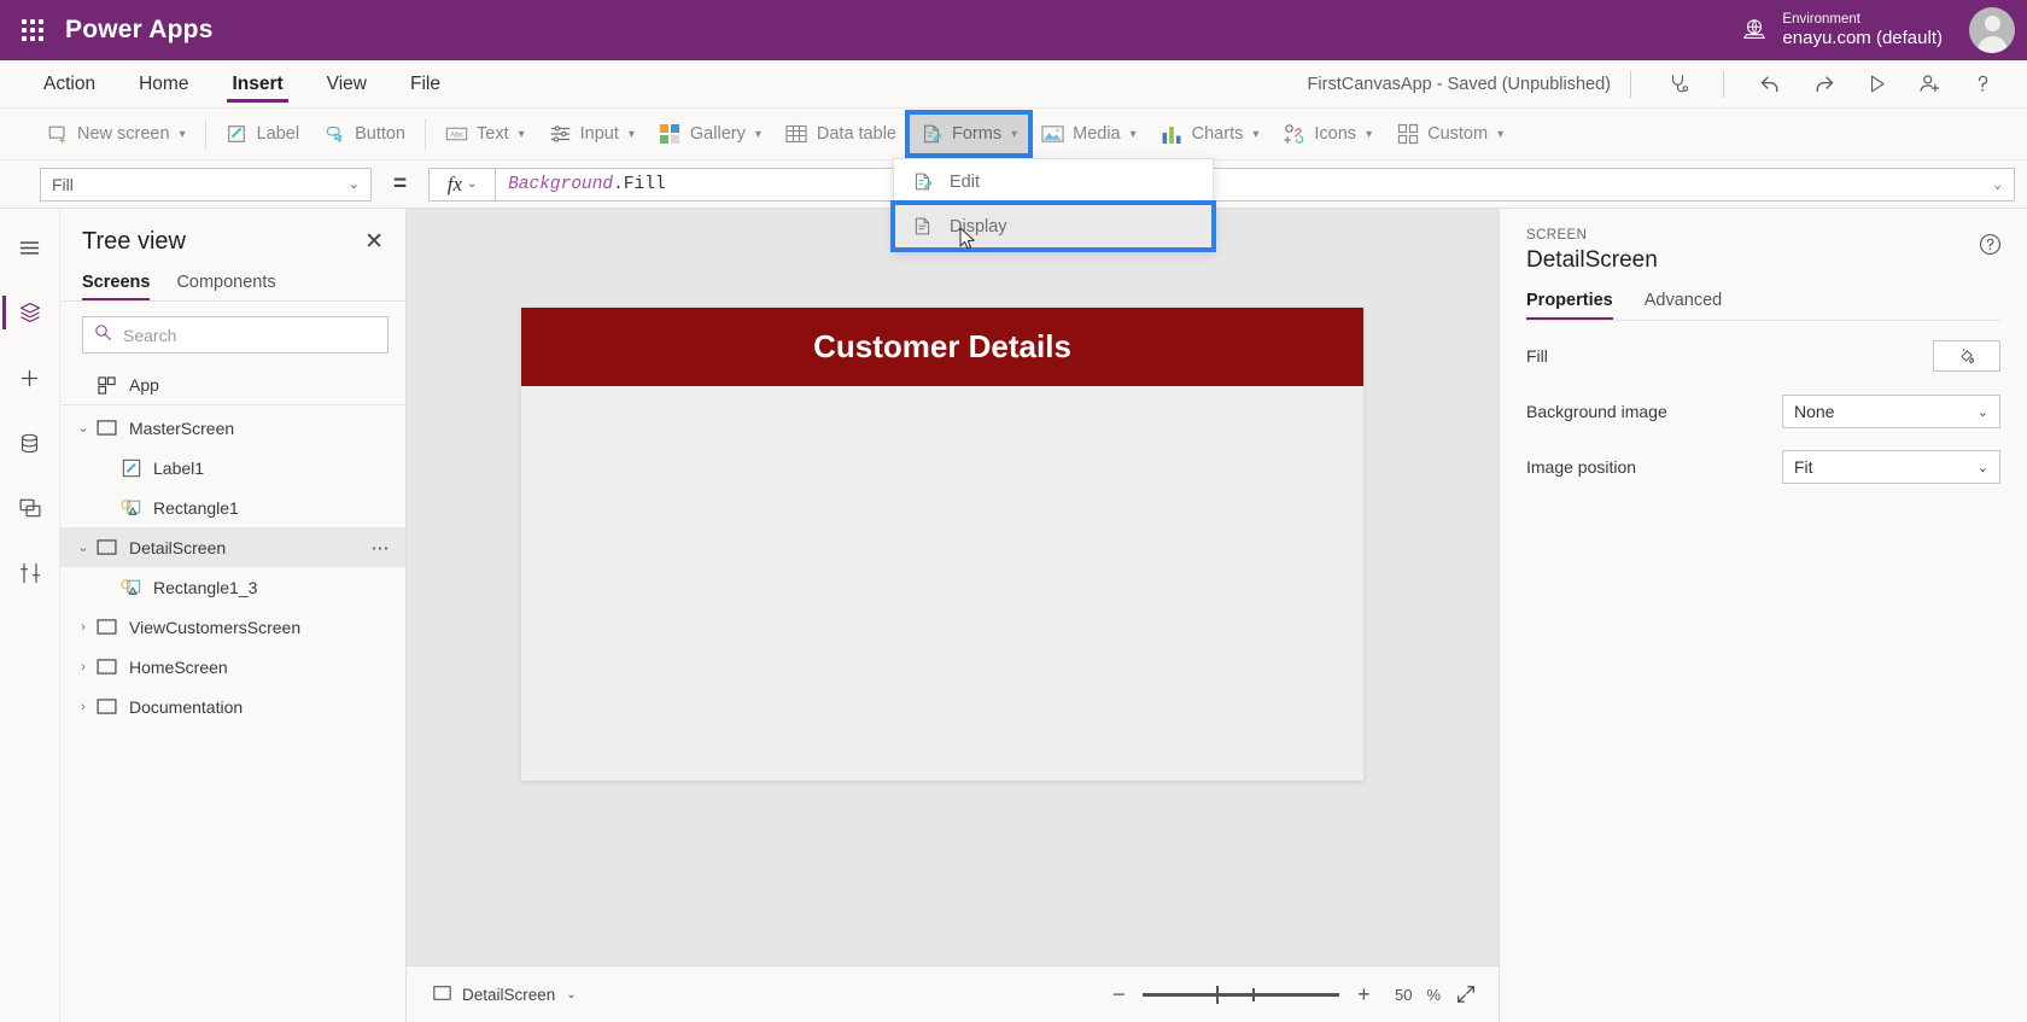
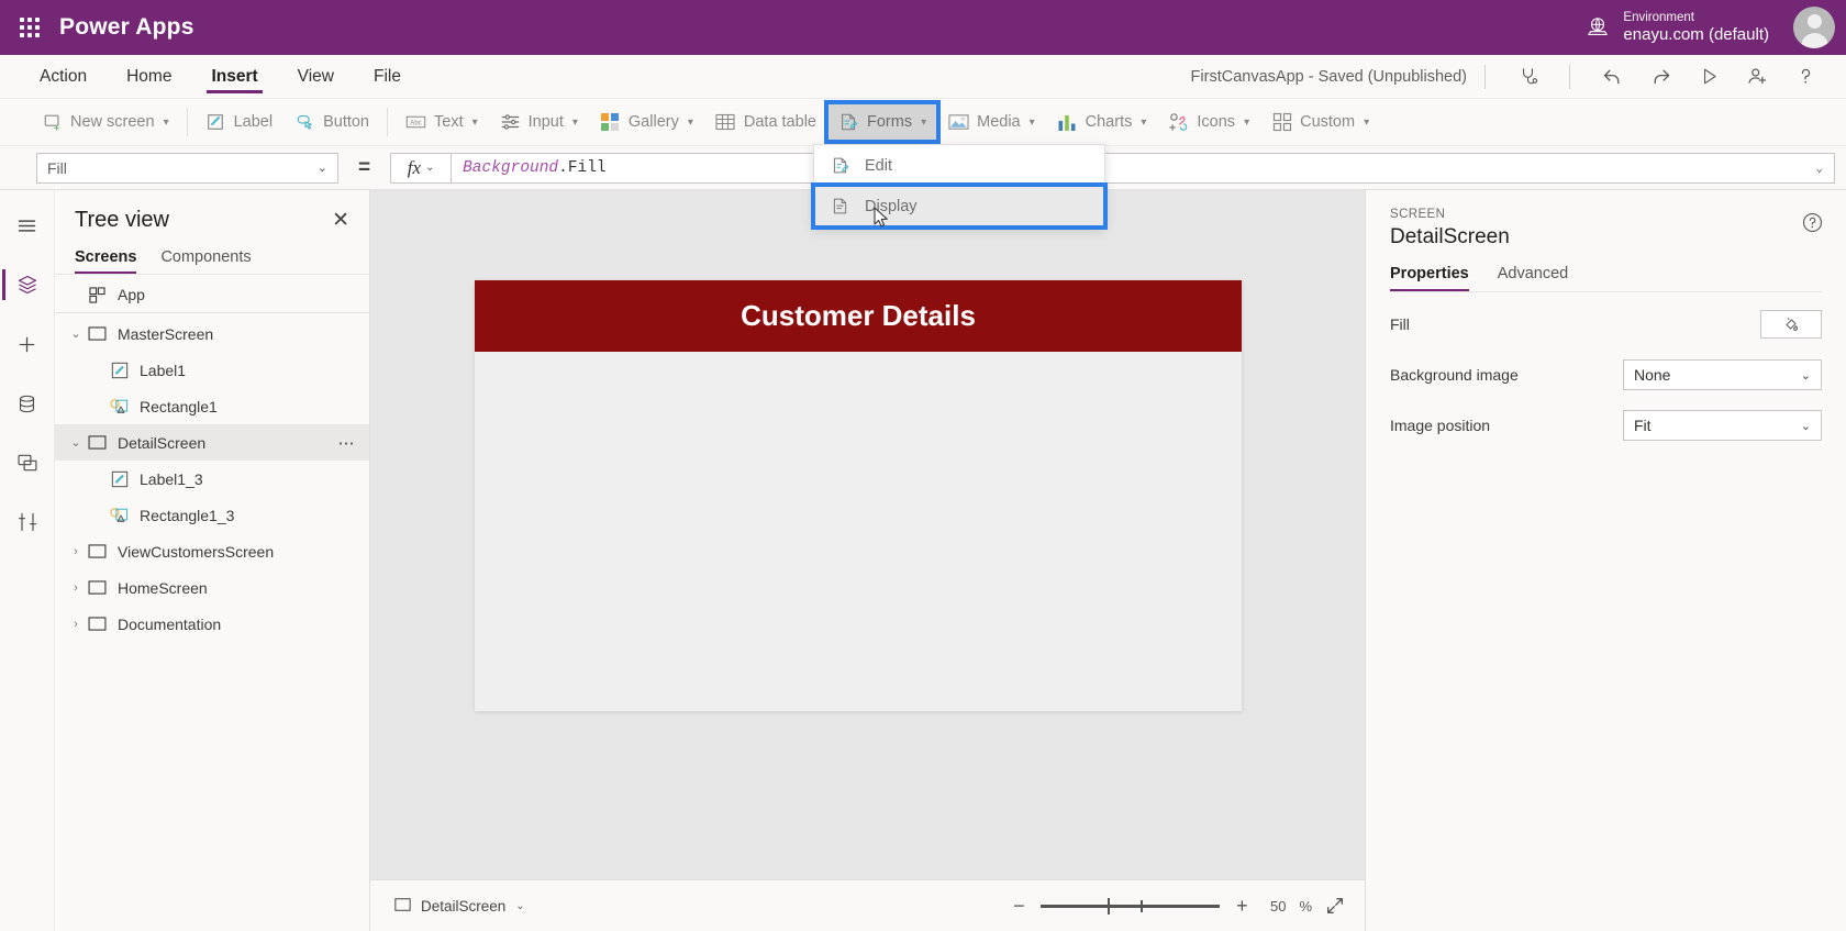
  Power Apps
  Environment
  enayu.com (default)
  Action
  Home
  Insert
  View
  File
  FirstCanvasApp - Saved (Unpublished)
  New screen
  ▾
  Label
  Button
  Text
  ▾
  Input
  ▾
  Gallery
  ▾
  Data table
  Forms
  ▾
  Media
  ▾
  Charts
  ▾
  Icons
  ▾
  Custom
  ▾
  Fill
  ⌄
  =
  fx
  ⌄
  Background
  .Fill
  ⌄
  Edit
  Display
  Tree view
  ✕
  Screens
  Components
- Search
  App
  ⌄
  MasterScreen
  Label1
  Rectangle1
  ⌄
  DetailScreen
  ⋯
+ Label1_3
  Rectangle1_3
  ›
  ViewCustomersScreen
  ›
  HomeScreen
  ›
  Documentation
  Customer Details
  DetailScreen
  ⌄
  −
  +
  50
  %
  SCREEN
  DetailScreen
  Properties
  Advanced
  Fill
  Background image
  None
  ⌄
  Image position
  Fit
  ⌄
